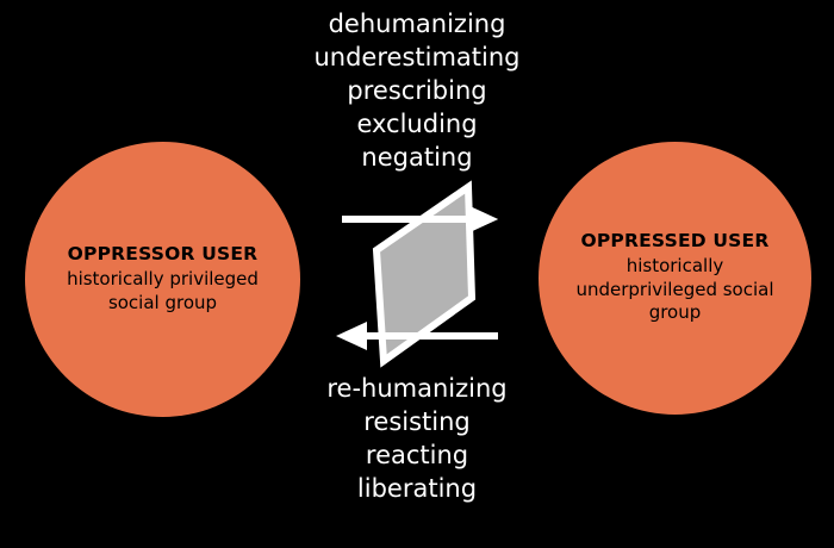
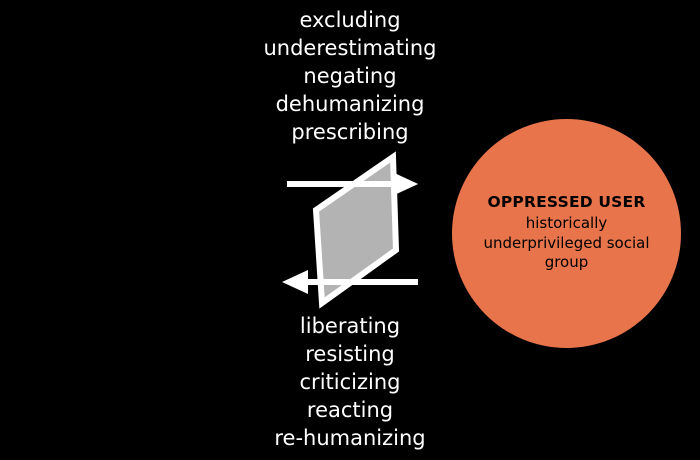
- OPPRESSOR USER
- historically privileged
- social group
  OPPRESSED USER
  historically
  underprivileged social
  group
- dehumanizing
+ excluding
  underestimating
- prescribing
+ negating
- excluding
+ dehumanizing
- negating
+ prescribing
- re-humanizing
+ liberating
  resisting
+ criticizing
  reacting
- liberating
+ re-humanizing
